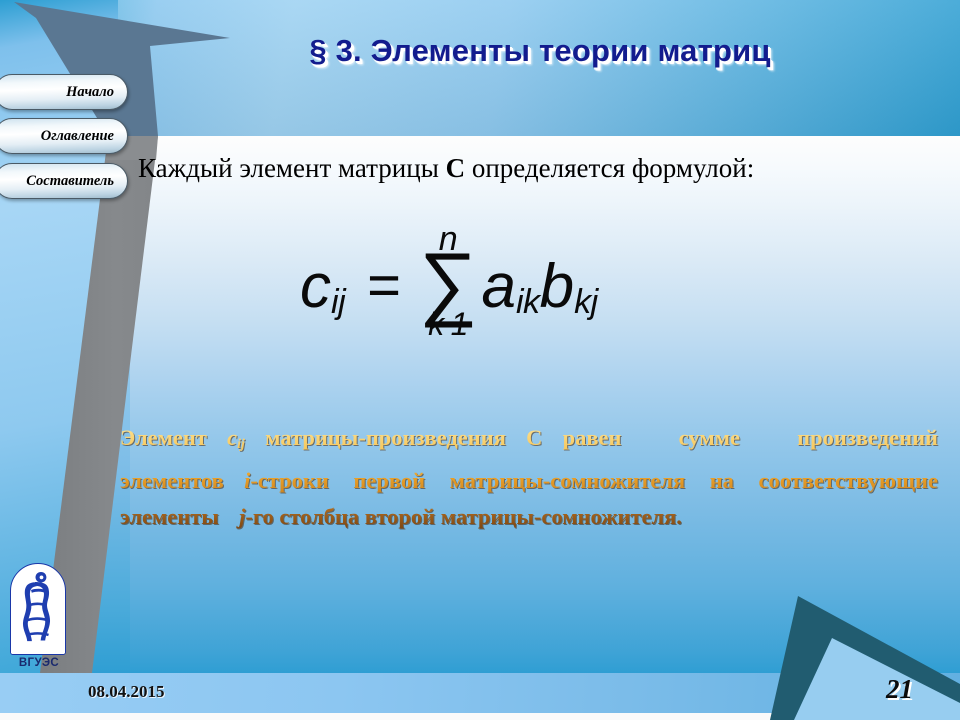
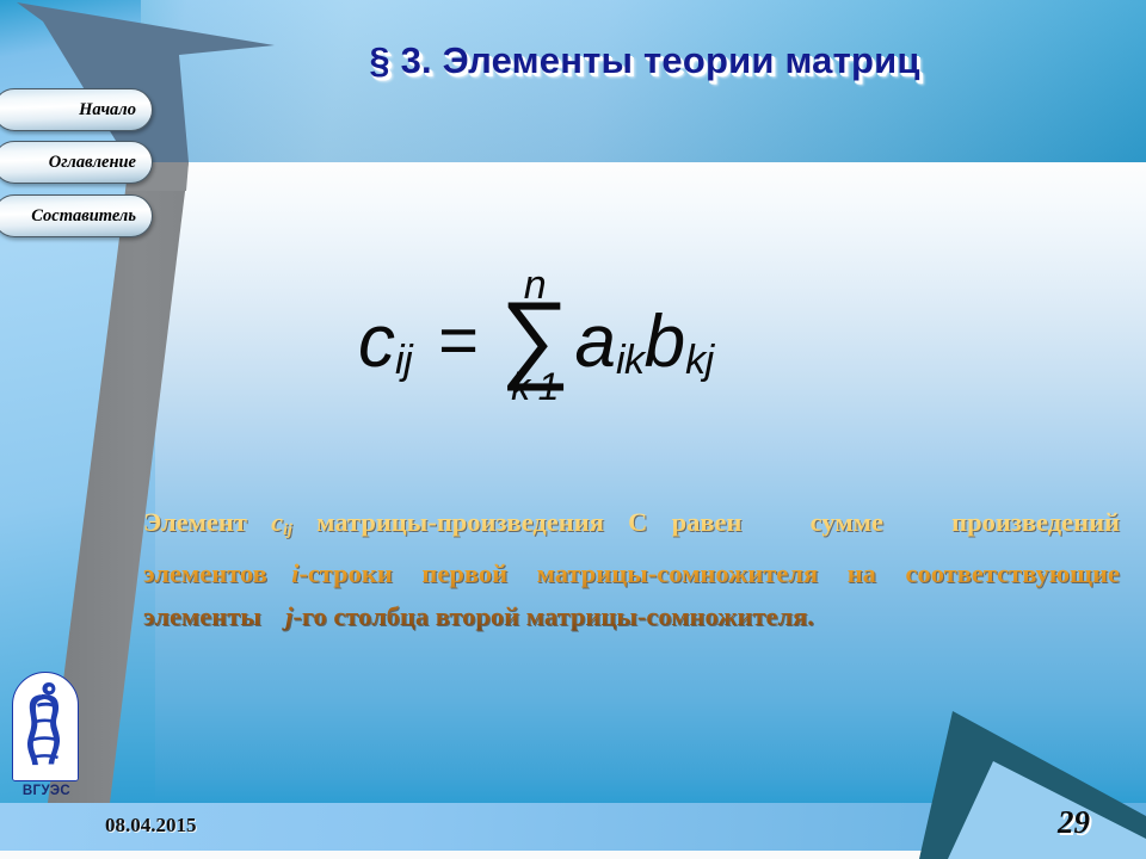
  § 3. Элементы теории матриц
  Начало
  Оглавление
  Составитель
- Каждый элемент матрицы C определяется формулой:
  cij
  =
  n
  ∑
  k 1
  aikbkj
  Элемент cij матрицы-произведения C равен сумме произведений элементов i-строки первой матрицы-сомножителя на соответствующие элементы j-го столбца второй матрицы-сомножителя.
  ВГУЭС
  08.04.2015
- 21
+ 29
